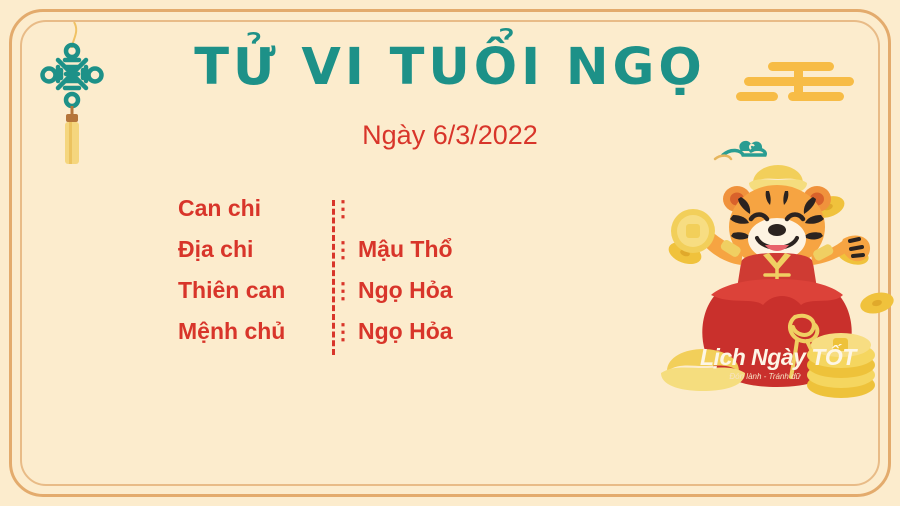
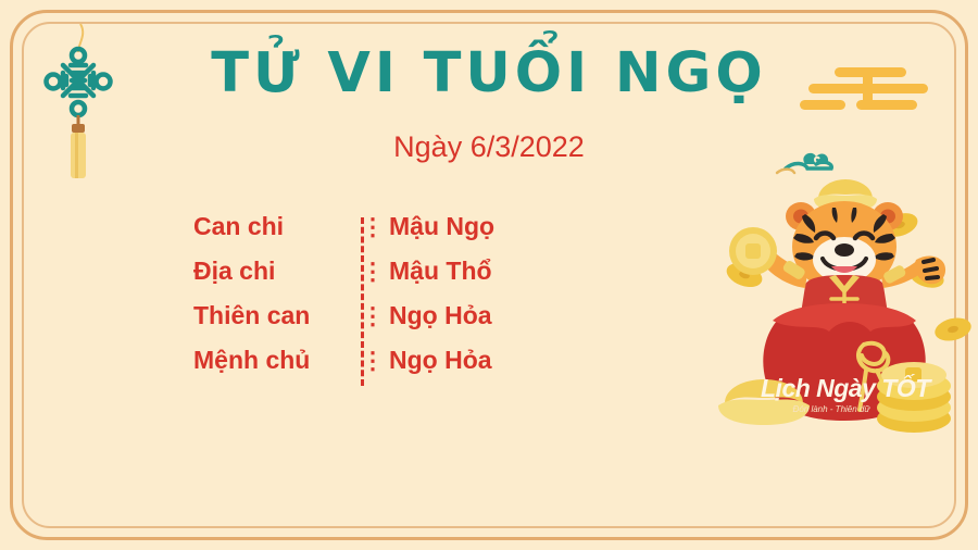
  Lịch Ngày TỐT
- Đón lành - Tránh dữ
+ Đón lành - Thiên dữ
  TỬ VI TUỔI NGỌ
  Ngày 6/3/2022
  Can chi
  ⋮
+ Mậu Ngọ
  Địa chi
  ⋮
  Mậu Thổ
  Thiên can
  ⋮
  Ngọ Hỏa
  Mệnh chủ
  ⋮
  Ngọ Hỏa
